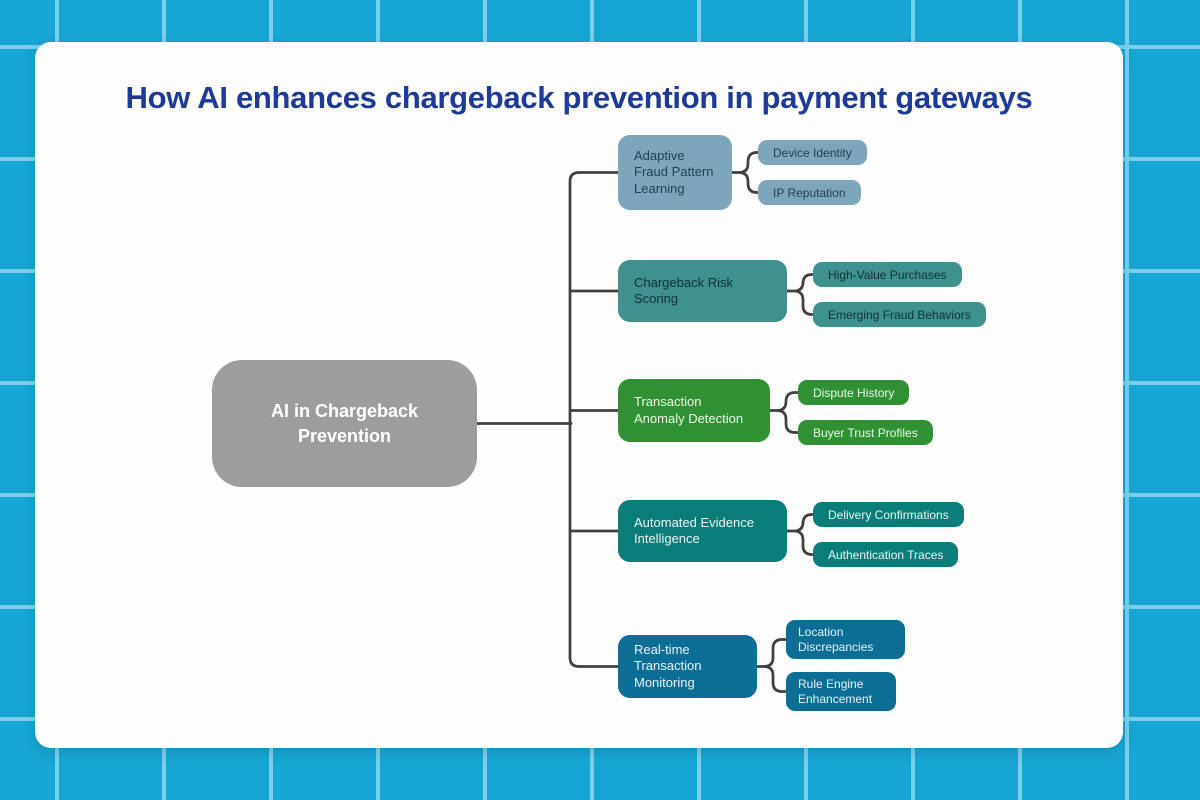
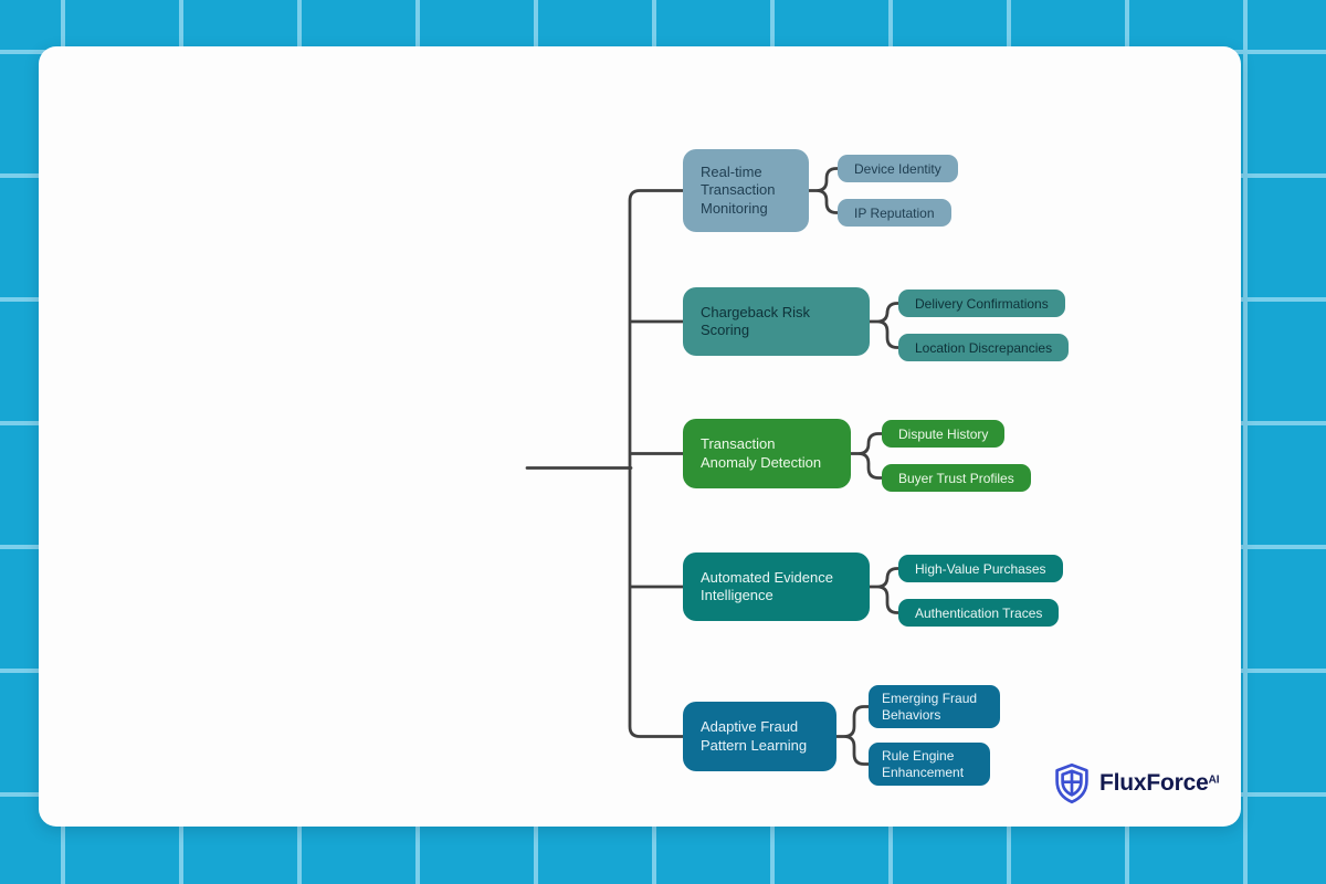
- How AI enhances chargeback prevention in payment gateways
- AI in Chargeback Prevention
- Adaptive Fraud Pattern Learning
+ Real-time Transaction Monitoring
  Device Identity
  IP Reputation
  Chargeback Risk Scoring
- High-Value Purchases
+ Delivery Confirmations
- Emerging Fraud Behaviors
+ Location Discrepancies
  Transaction Anomaly Detection
  Dispute History
  Buyer Trust Profiles
  Automated Evidence Intelligence
- Delivery Confirmations
+ High-Value Purchases
  Authentication Traces
- Real-time Transaction Monitoring
+ Adaptive Fraud Pattern Learning
- Location Discrepancies
+ Emerging Fraud Behaviors
  Rule Engine Enhancement
+ FluxForceAI
